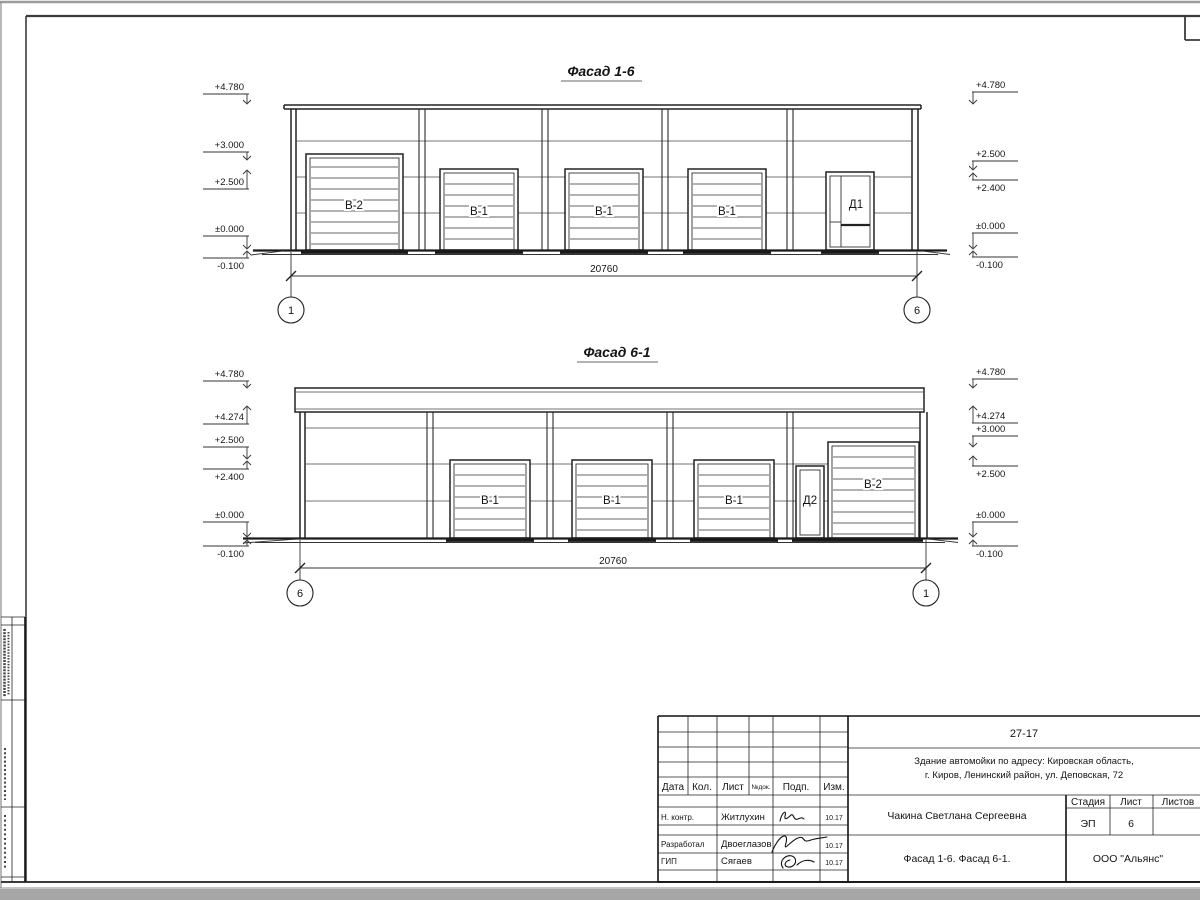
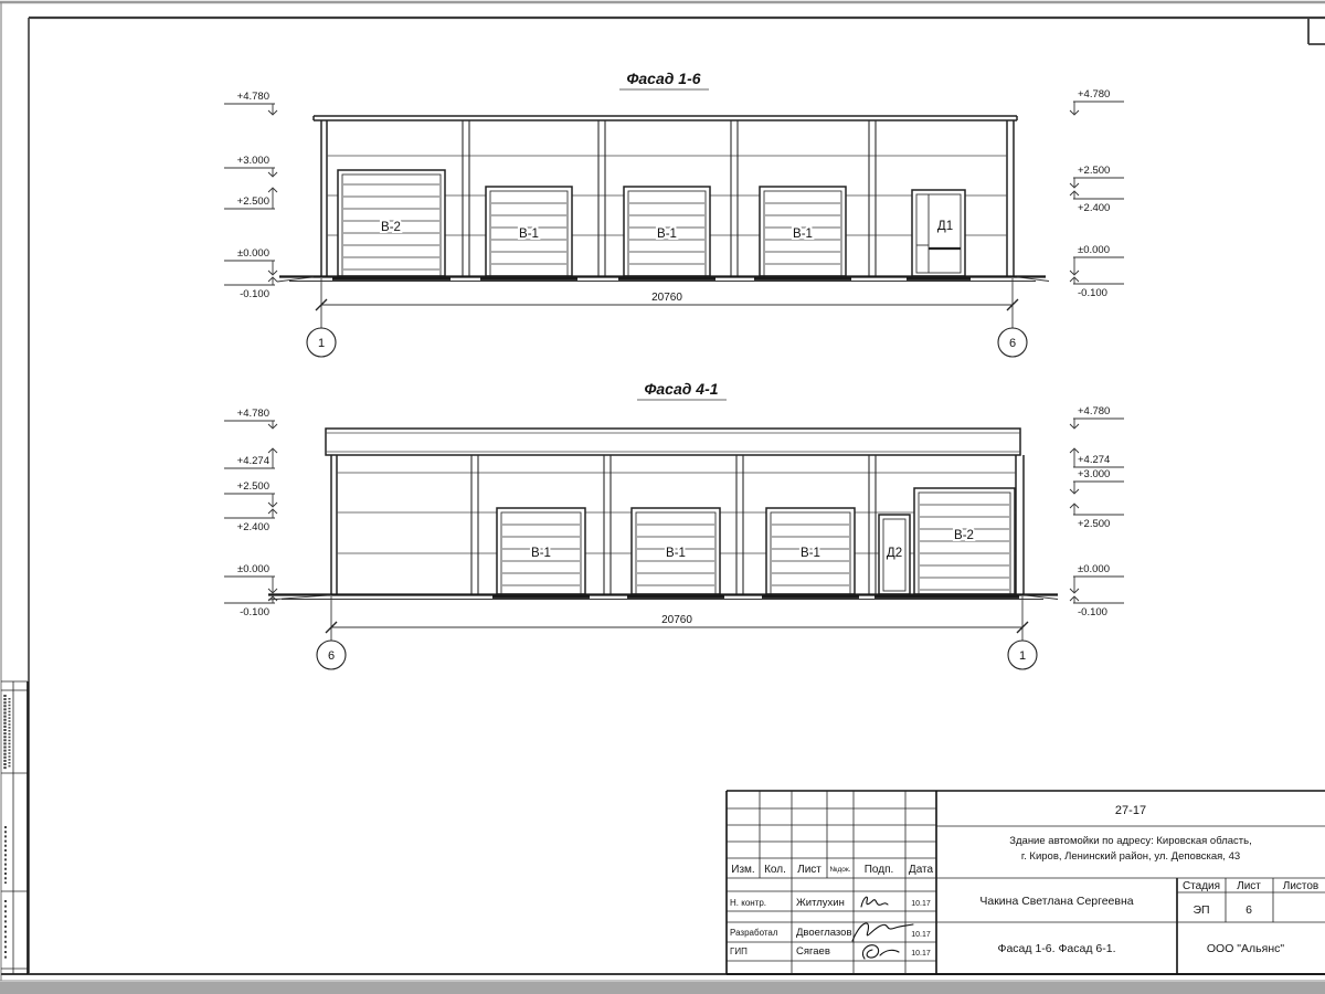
  Фасад 1-6
  В-2
  В-1
  В-1
  В-1
  Д1
  20760
  1
  6
- Фасад 6-1
+ Фасад 4-1
  В-1
  В-1
  В-1
  Д2
  В-2
  20760
  6
  1
  +4.780
  +3.000
  +2.500
  ±0.000
  -0.100
  +4.780
  +2.500
  +2.400
  ±0.000
  -0.100
  +4.780
  +4.274
  +2.500
  +2.400
  ±0.000
  -0.100
  +4.780
  +4.274
  +3.000
  +2.500
  ±0.000
  -0.100
- Дата
+ Изм.
  Кол.
  Лист
  Подп.
- Изм.
+ Дата
  Н. контр.
  Житлухин
  Разработал
  Двоеглазов
  ГИП
  Сягаев
  27-17
  Здание автомойки по адресу: Кировская область,
- г. Киров, Ленинский район, ул. Деповская, 72
+ г. Киров, Ленинский район, ул. Деповская, 43
  Чакина Светлана Сергеевна
  Стадия
  Лист
  Листов
  ЭП
  6
  Фасад 1-6. Фасад 6-1.
  ООО "Альянс"
